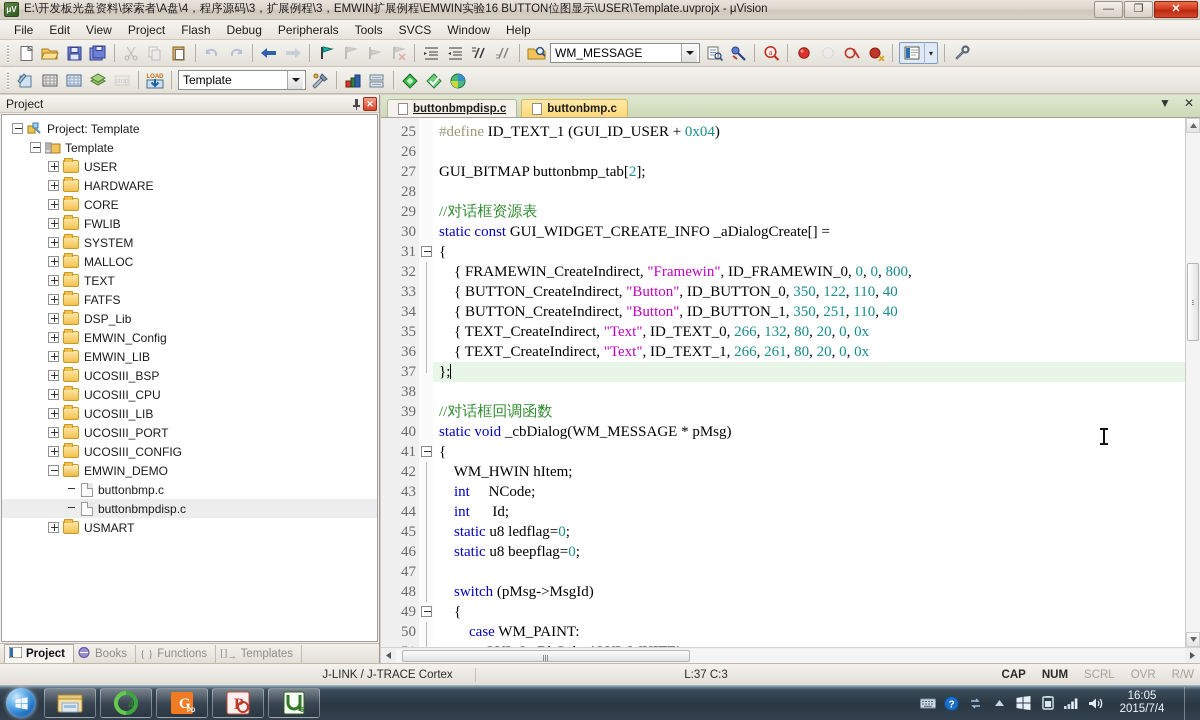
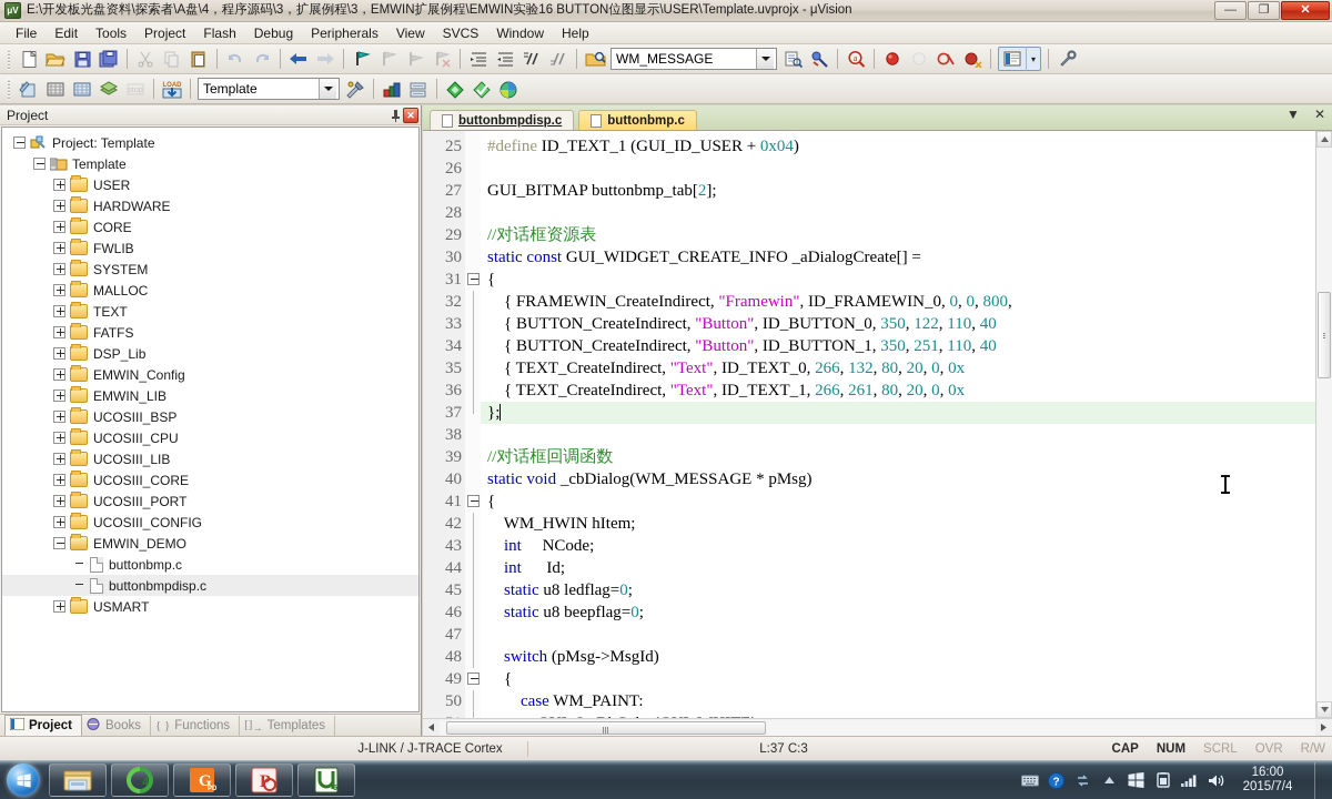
  μV
  E:\开发板光盘资料\探索者\A盘\4，程序源码\3，扩展例程\3，EMWIN扩展例程\EMWIN实验16 BUTTON位图显示\USER\Template.uvprojx - μVision
  —
  ❐
  ✕
  File
  Edit
- View
+ Tools
  Project
  Flash
  Debug
  Peripherals
- Tools
+ View
  SVCS
  Window
  Help
  WM_MESSAGE
  a
  ▾
  Template
  Project
  ✕
  Project: Template
  Template
  USER
  HARDWARE
  CORE
  FWLIB
  SYSTEM
  MALLOC
  TEXT
  FATFS
  DSP_Lib
  EMWIN_Config
  EMWIN_LIB
  UCOSIII_BSP
  UCOSIII_CPU
  UCOSIII_LIB
+ UCOSIII_CORE
  UCOSIII_PORT
  UCOSIII_CONFIG
  EMWIN_DEMO
  buttonbmp.c
  buttonbmpdisp.c
  USMART
  Project
  Books
  { }
  Functions
  []→
  Templates
  buttonbmpdisp.c
  buttonbmp.c
  ▼
  ✕
  25
  26
  27
  28
  29
  30
  31
  32
  33
  34
  35
  36
  37
  38
  39
  40
  41
  42
  43
  44
  45
  46
  47
  48
  49
  50
  #define ID_TEXT_1 (GUI_ID_USER + 0x04)
  GUI_BITMAP buttonbmp_tab[2];
  //对话框资源表
  static const GUI_WIDGET_CREATE_INFO _aDialogCreate[] =
  {
  { FRAMEWIN_CreateIndirect, "Framewin", ID_FRAMEWIN_0, 0, 0, 800,
  { BUTTON_CreateIndirect, "Button", ID_BUTTON_0, 350, 122, 110, 40
  { BUTTON_CreateIndirect, "Button", ID_BUTTON_1, 350, 251, 110, 40
  { TEXT_CreateIndirect, "Text", ID_TEXT_0, 266, 132, 80, 20, 0, 0x
  { TEXT_CreateIndirect, "Text", ID_TEXT_1, 266, 261, 80, 20, 0, 0x
  };
  //对话框回调函数
  static void _cbDialog(WM_MESSAGE * pMsg)
  {
  WM_HWIN hItem;
  int NCode;
  int Id;
  static u8 ledflag=0;
  static u8 beepflag=0;
  switch (pMsg->MsgId)
  {
  case WM_PAINT:
  J-LINK / J-TRACE Cortex
  L:37 C:3
  CAP
  NUM
  SCRL
  OVR
  R/W
  4
  G
  ?
- 16:05
+ 16:00
  2015/7/4
